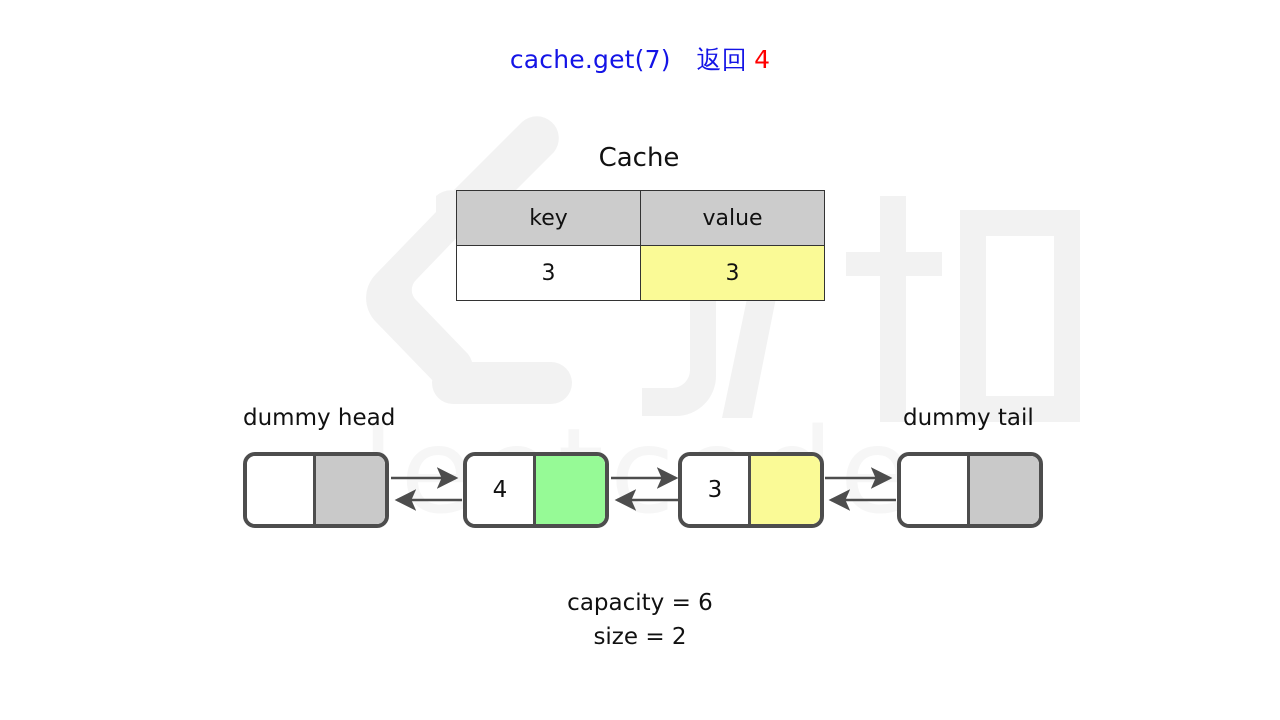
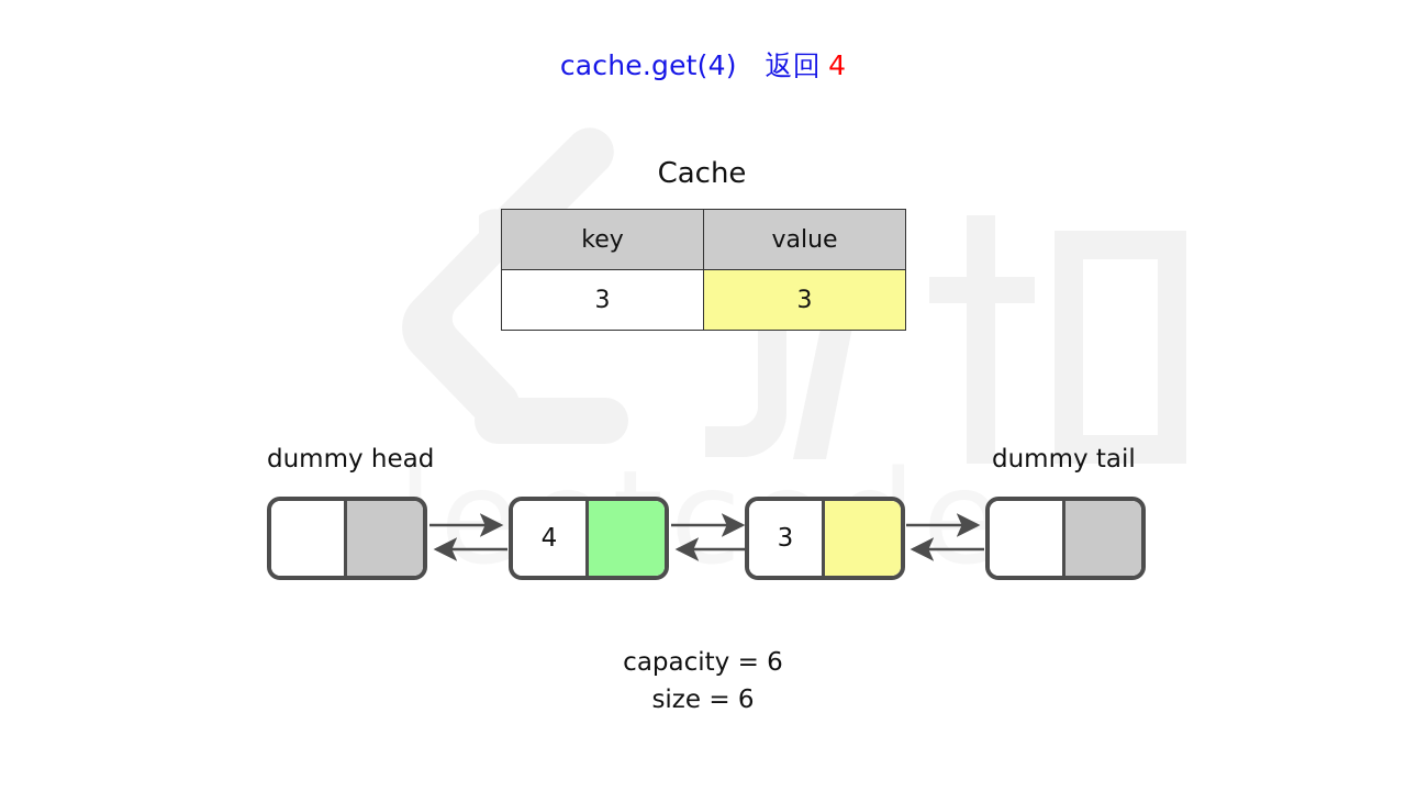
- cache.get(7) 返回 4
+ cache.get(4) 返回 4
  Cache
  key	value
  3	3
  dummy head
  dummy tail
  4
  3
  capacity = 6
- size = 2
+ size = 6
